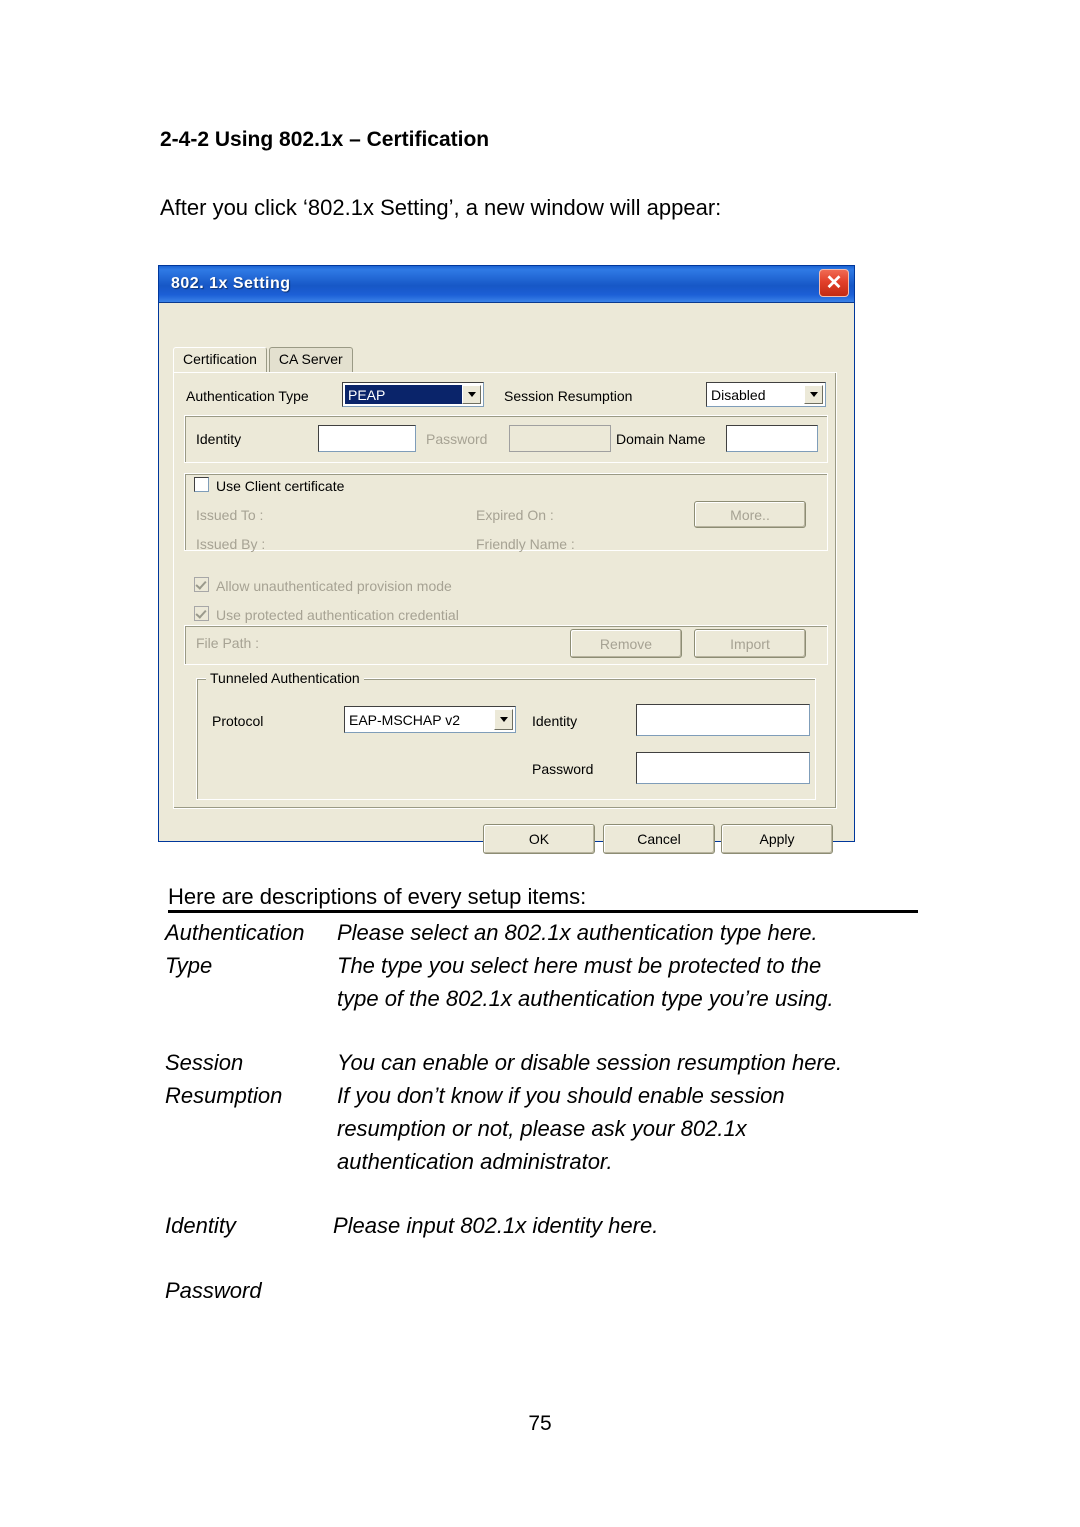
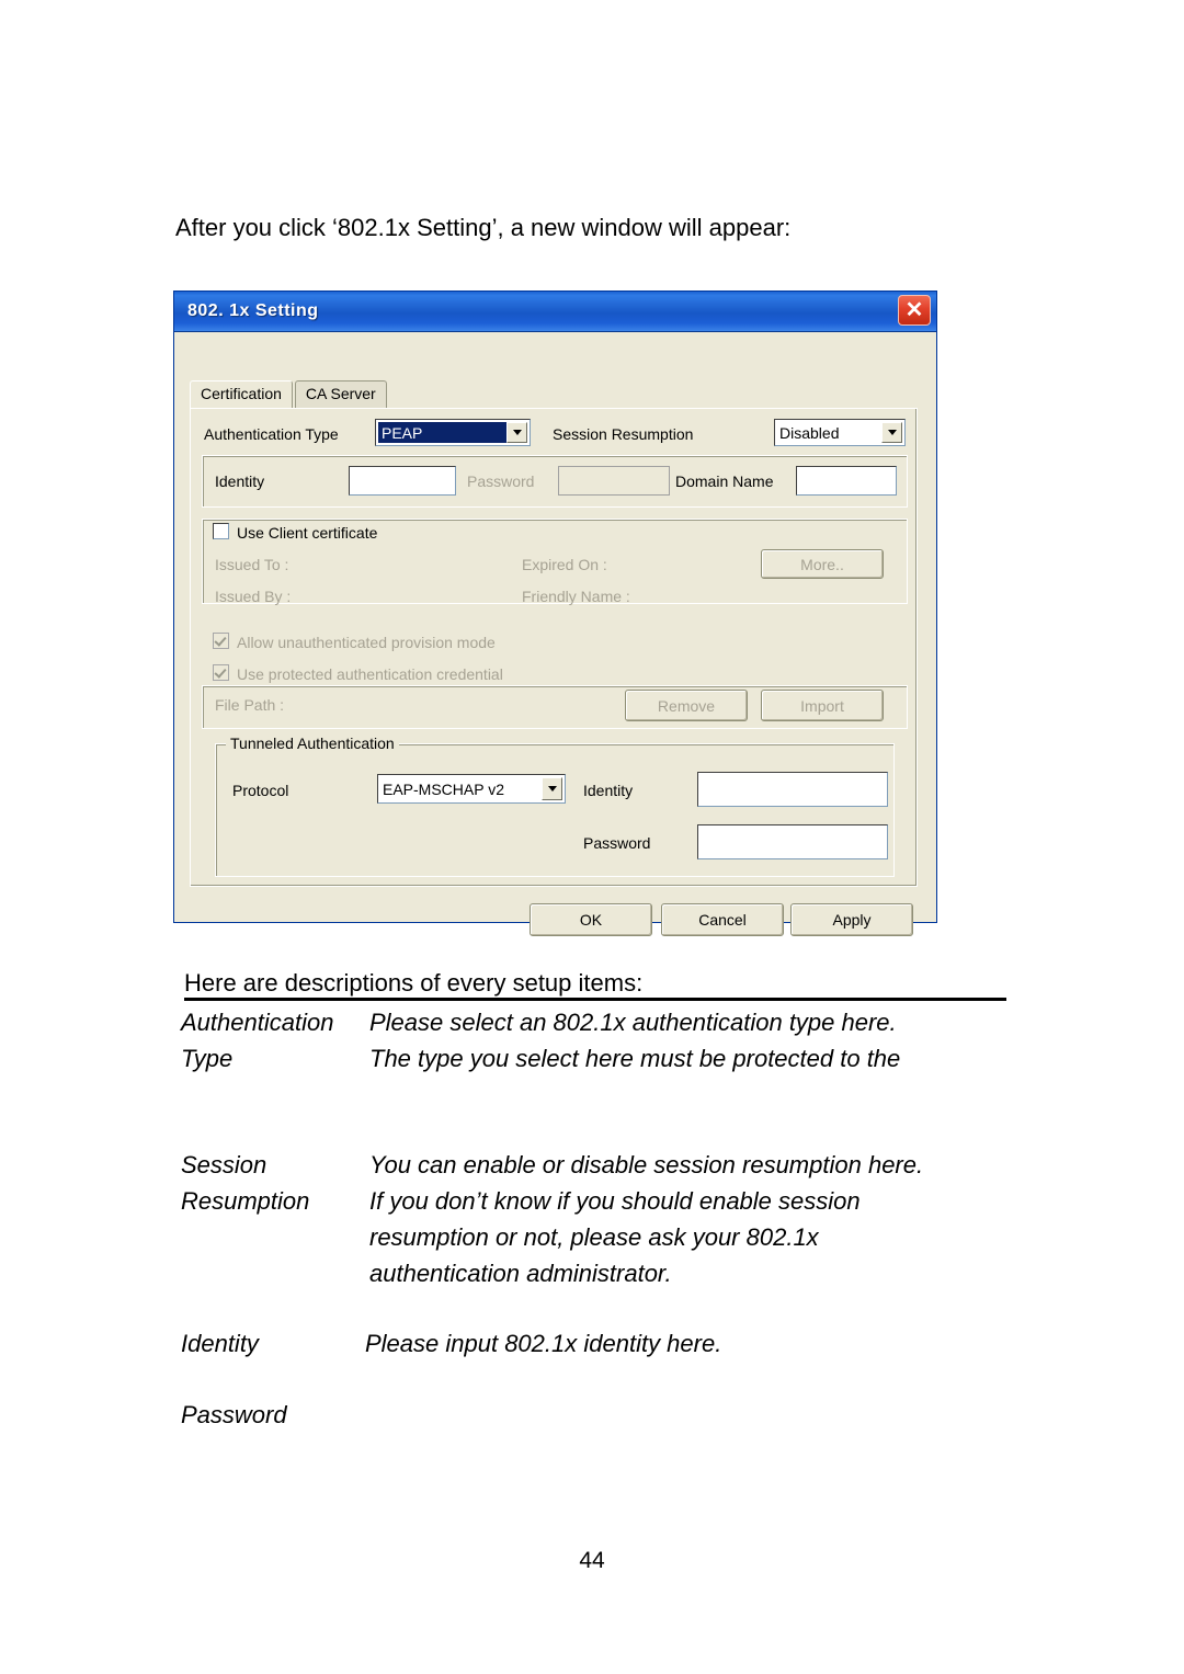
- 2-4-2 Using 802.1x – Certification
  After you click ‘802.1x Setting’, a new window will appear:
  802. 1x Setting
  ✕
  Certification
  CA Server
  Authentication Type
  PEAP
  Session Resumption
  Disabled
  Identity
  Password
  Domain Name
  Use Client certificate
  Issued To :
  Expired On :
  More..
  Issued By :
  Friendly Name :
  Allow unauthenticated provision mode
  Use protected authentication credential
  File Path :
  Remove
  Import
  Tunneled Authentication
  Protocol
  EAP-MSCHAP v2
  Identity
  Password
  OK
  Cancel
  Apply
  Here are descriptions of every setup items:
  Authentication
  Type
  Please select an 802.1x authentication type here.
  The type you select here must be protected to the
- type of the 802.1x authentication type you’re using.
  Session
  Resumption
  You can enable or disable session resumption here.
  If you don’t know if you should enable session
  resumption or not, please ask your 802.1x
  authentication administrator.
  Identity
  Please input 802.1x identity here.
  Password
- 75
+ 44
